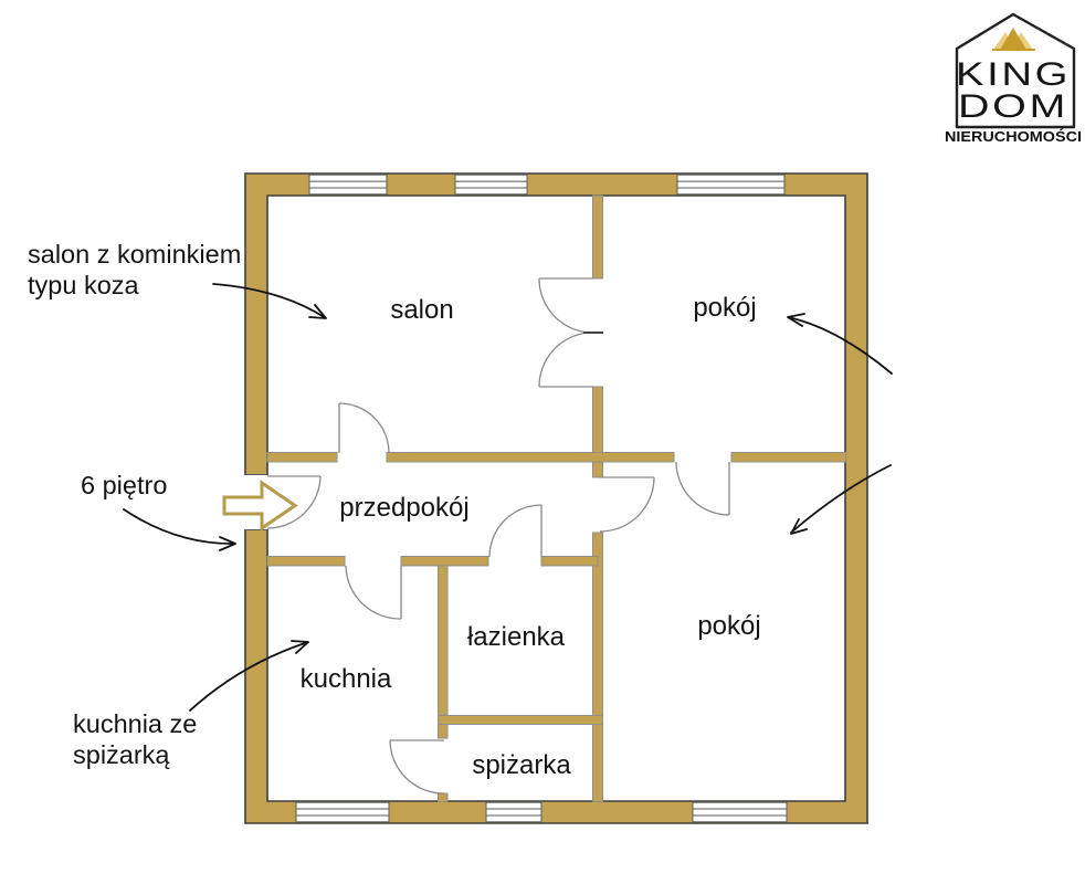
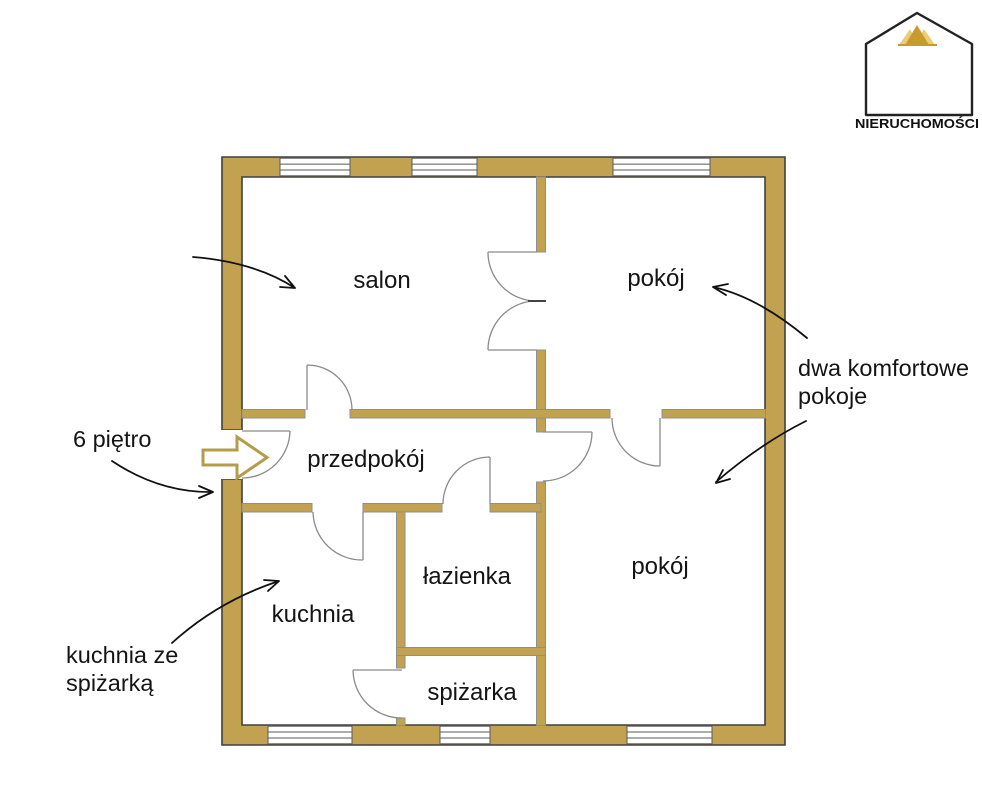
  salon
  pokój
  przedpokój
  łazienka
  pokój
  kuchnia
  spiżarka
- salon z kominkiem typu koza
  6 piętro
+ dwa komfortowe pokoje
  kuchnia ze spiżarką
- KING
- DOM
  NIERUCHOMOŚCI
